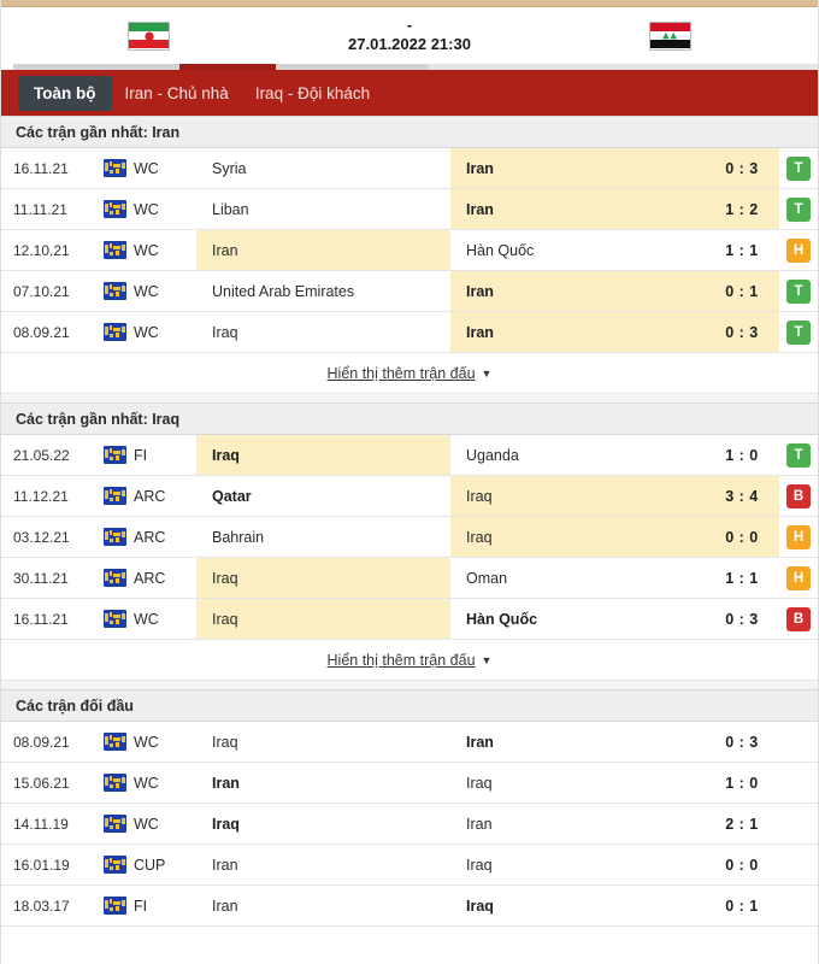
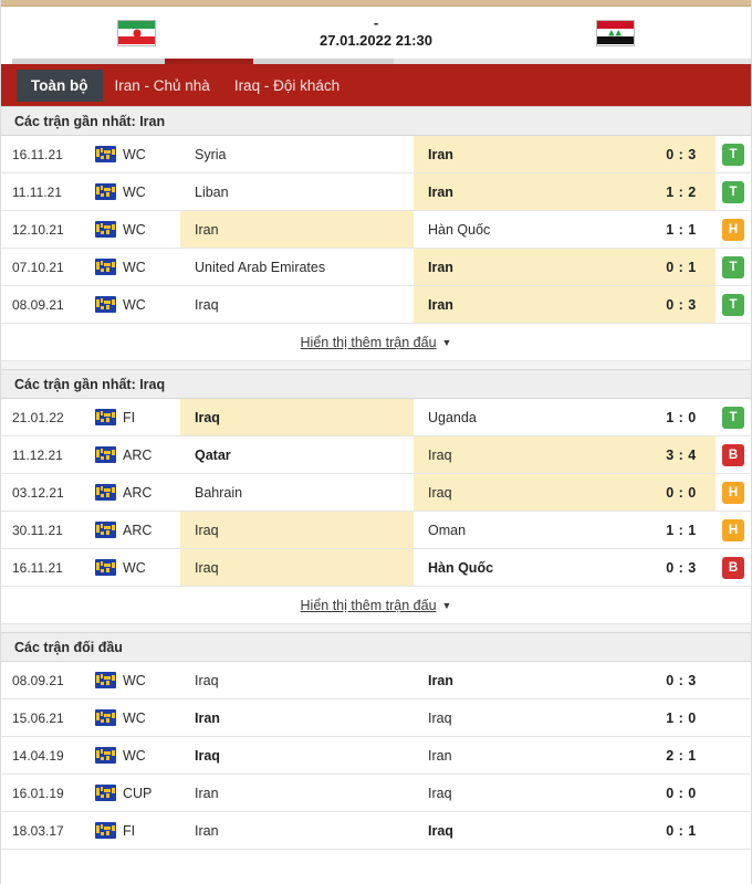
  -
  27.01.2022 21:30
  ▲▲
  Toàn bộ
  Iran - Chủ nhà
  Iraq - Đội khách
  Các trận gần nhất: Iran
  16.11.21
  WC
  Syria
  Iran
  0 : 3
  T
  11.11.21
  WC
  Liban
  Iran
  1 : 2
  T
  12.10.21
  WC
  Iran
  Hàn Quốc
  1 : 1
  H
  07.10.21
  WC
  United Arab Emirates
  Iran
  0 : 1
  T
  08.09.21
  WC
  Iraq
  Iran
  0 : 3
  T
  Hiển thị thêm trận đấu ▼
  Các trận gần nhất: Iraq
- 21.05.22
+ 21.01.22
  FI
  Iraq
  Uganda
  1 : 0
  T
  11.12.21
  ARC
  Qatar
  Iraq
  3 : 4
  B
  03.12.21
  ARC
  Bahrain
  Iraq
  0 : 0
  H
  30.11.21
  ARC
  Iraq
  Oman
  1 : 1
  H
  16.11.21
  WC
  Iraq
  Hàn Quốc
  0 : 3
  B
  Hiển thị thêm trận đấu ▼
  Các trận đối đầu
  08.09.21
  WC
  Iraq
  Iran
  0 : 3
  15.06.21
  WC
  Iran
  Iraq
  1 : 0
- 14.11.19
+ 14.04.19
  WC
  Iraq
  Iran
  2 : 1
  16.01.19
  CUP
  Iran
  Iraq
  0 : 0
  18.03.17
  FI
  Iran
  Iraq
  0 : 1
